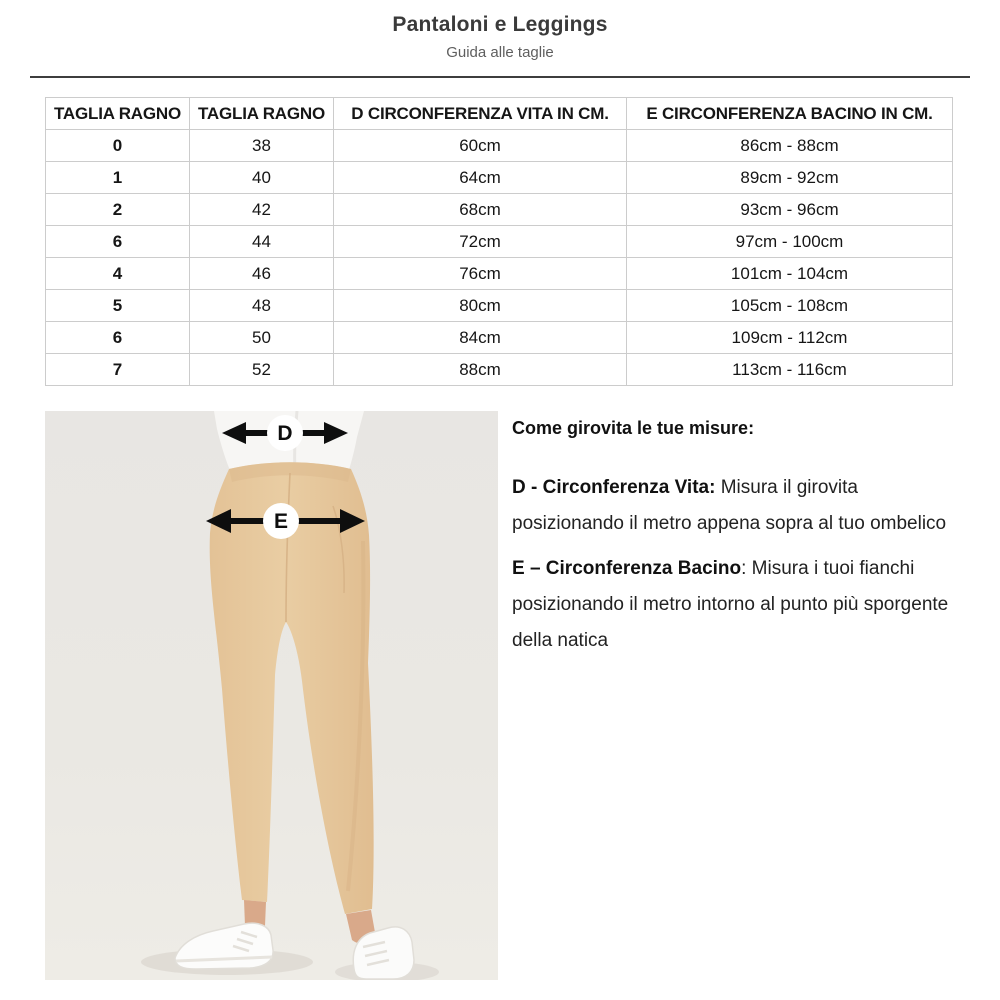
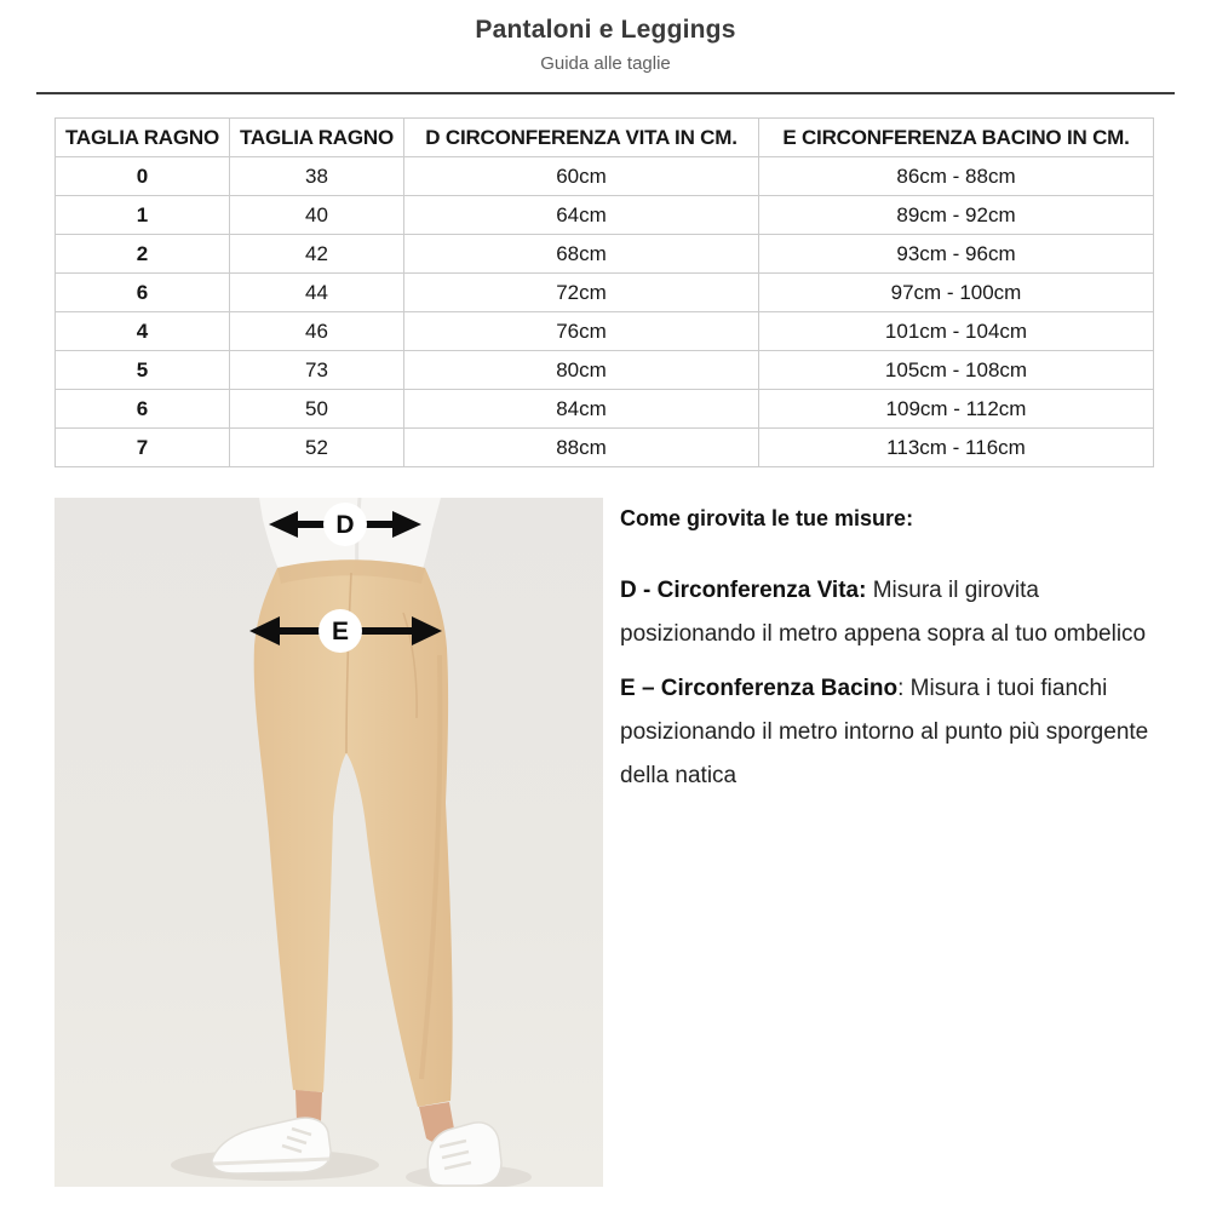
  Pantaloni e Leggings
  Guida alle taglie
  TAGLIA RAGNO	TAGLIA RAGNO	D CIRCONFERENZA VITA IN CM.	E CIRCONFERENZA BACINO IN CM.
  0	38	60cm	86cm - 88cm
  1	40	64cm	89cm - 92cm
  2	42	68cm	93cm - 96cm
  6	44	72cm	97cm - 100cm
  4	46	76cm	101cm - 104cm
- 5	48	80cm	105cm - 108cm
+ 5	73	80cm	105cm - 108cm
  6	50	84cm	109cm - 112cm
  7	52	88cm	113cm - 116cm
  D
  E
  Come girovita le tue misure:
  D - Circonferenza Vita: Misura il girovita posizionando il metro appena sopra al tuo ombelico
  E – Circonferenza Bacino: Misura i tuoi fianchi posizionando il metro intorno al punto più sporgente della natica
